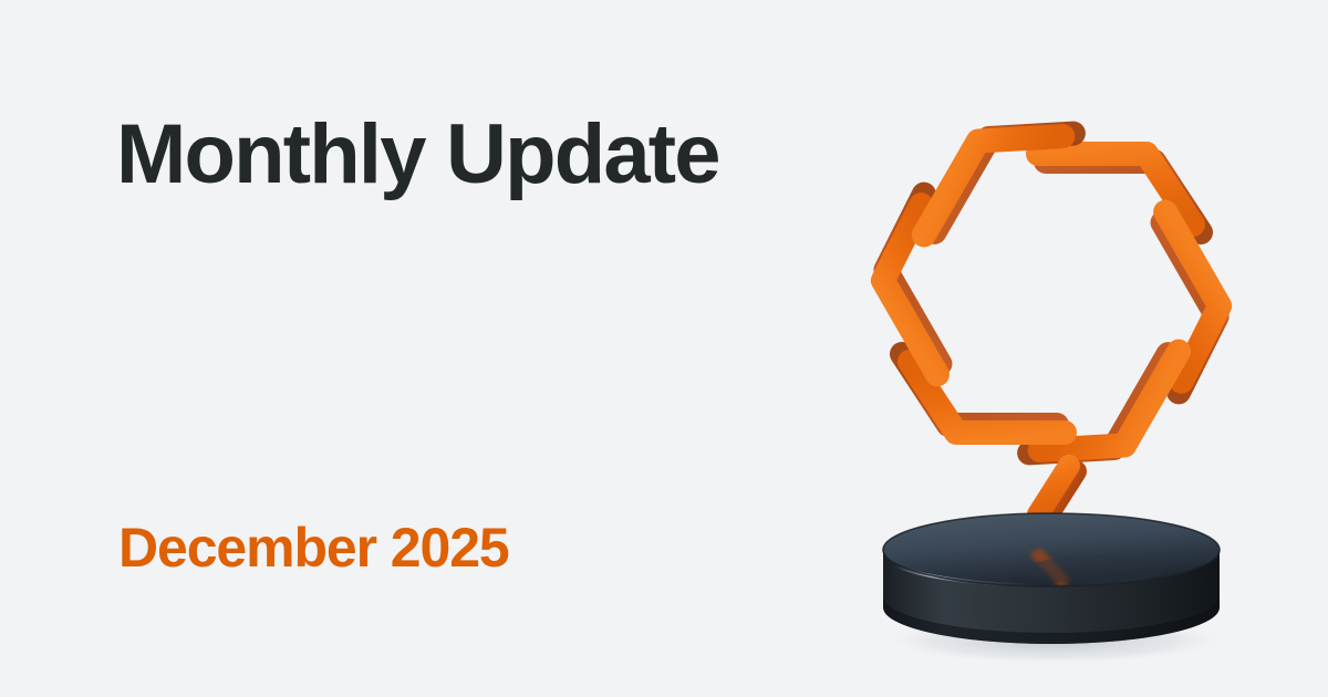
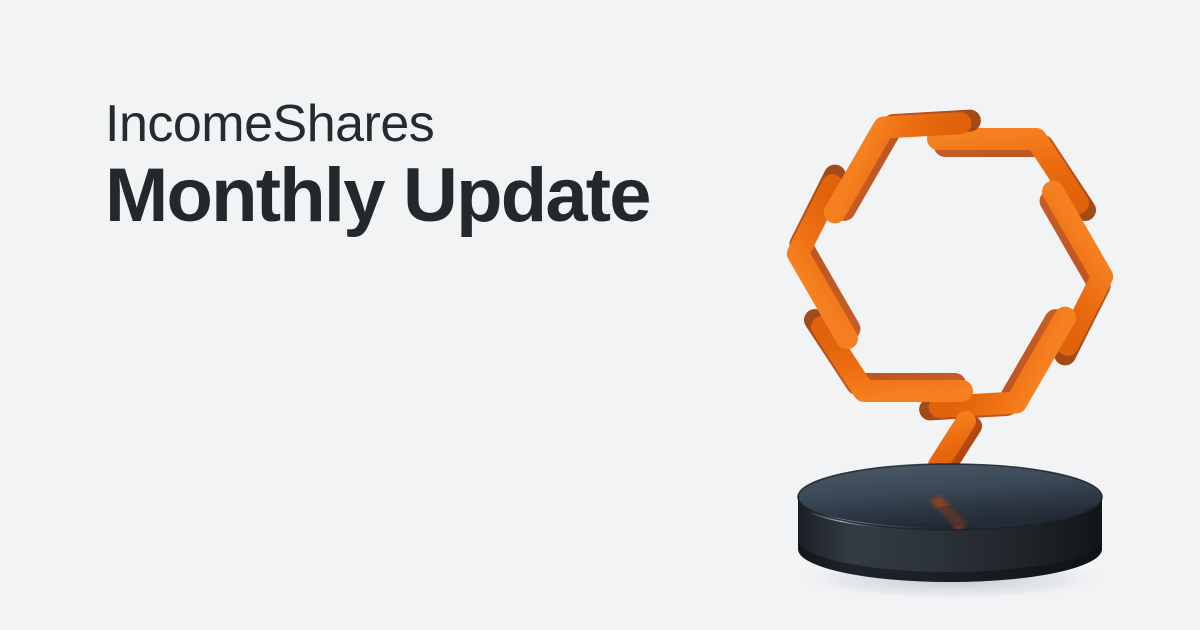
+ IncomeShares
  Monthly Update
- December 2025
